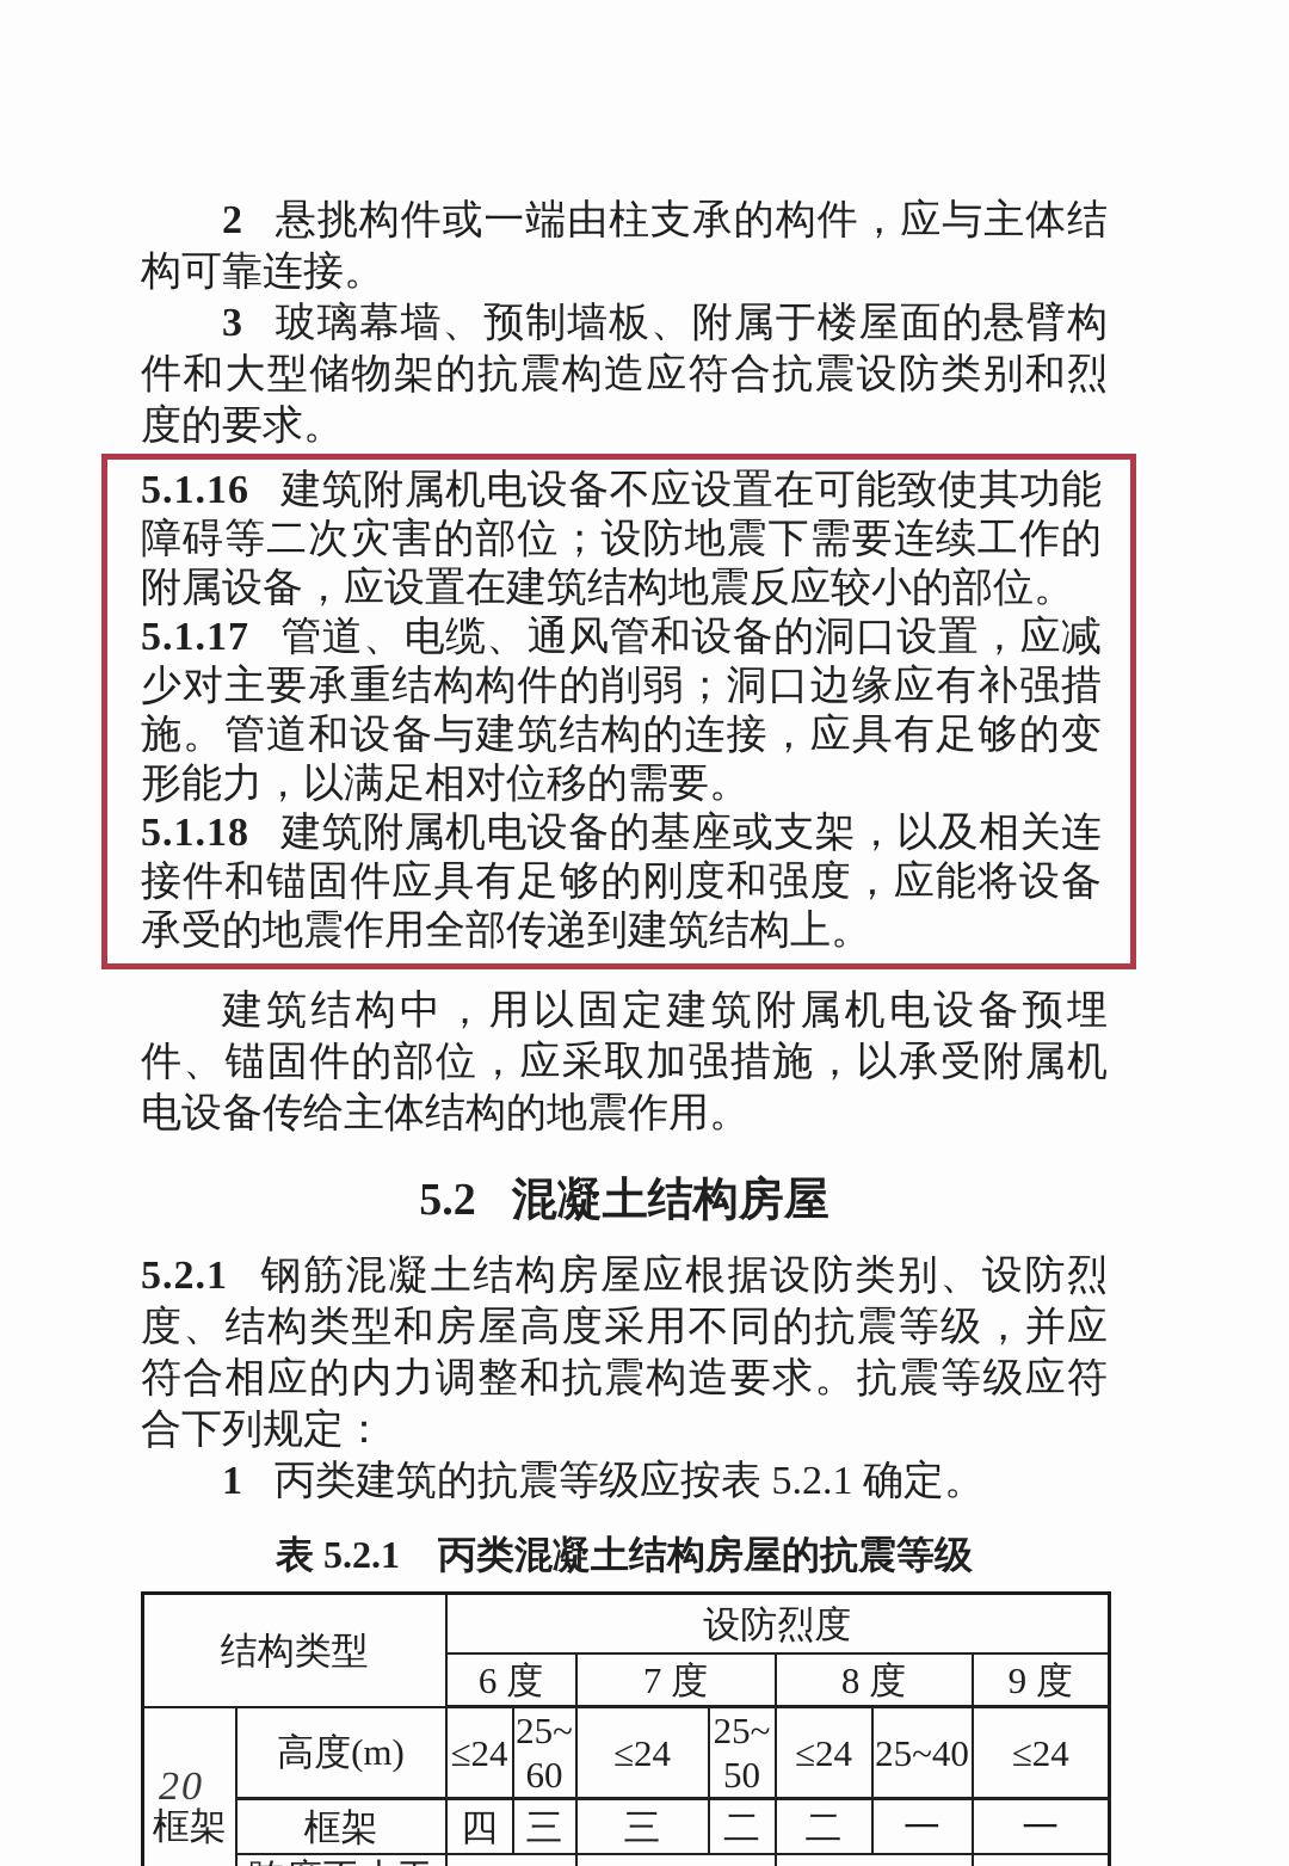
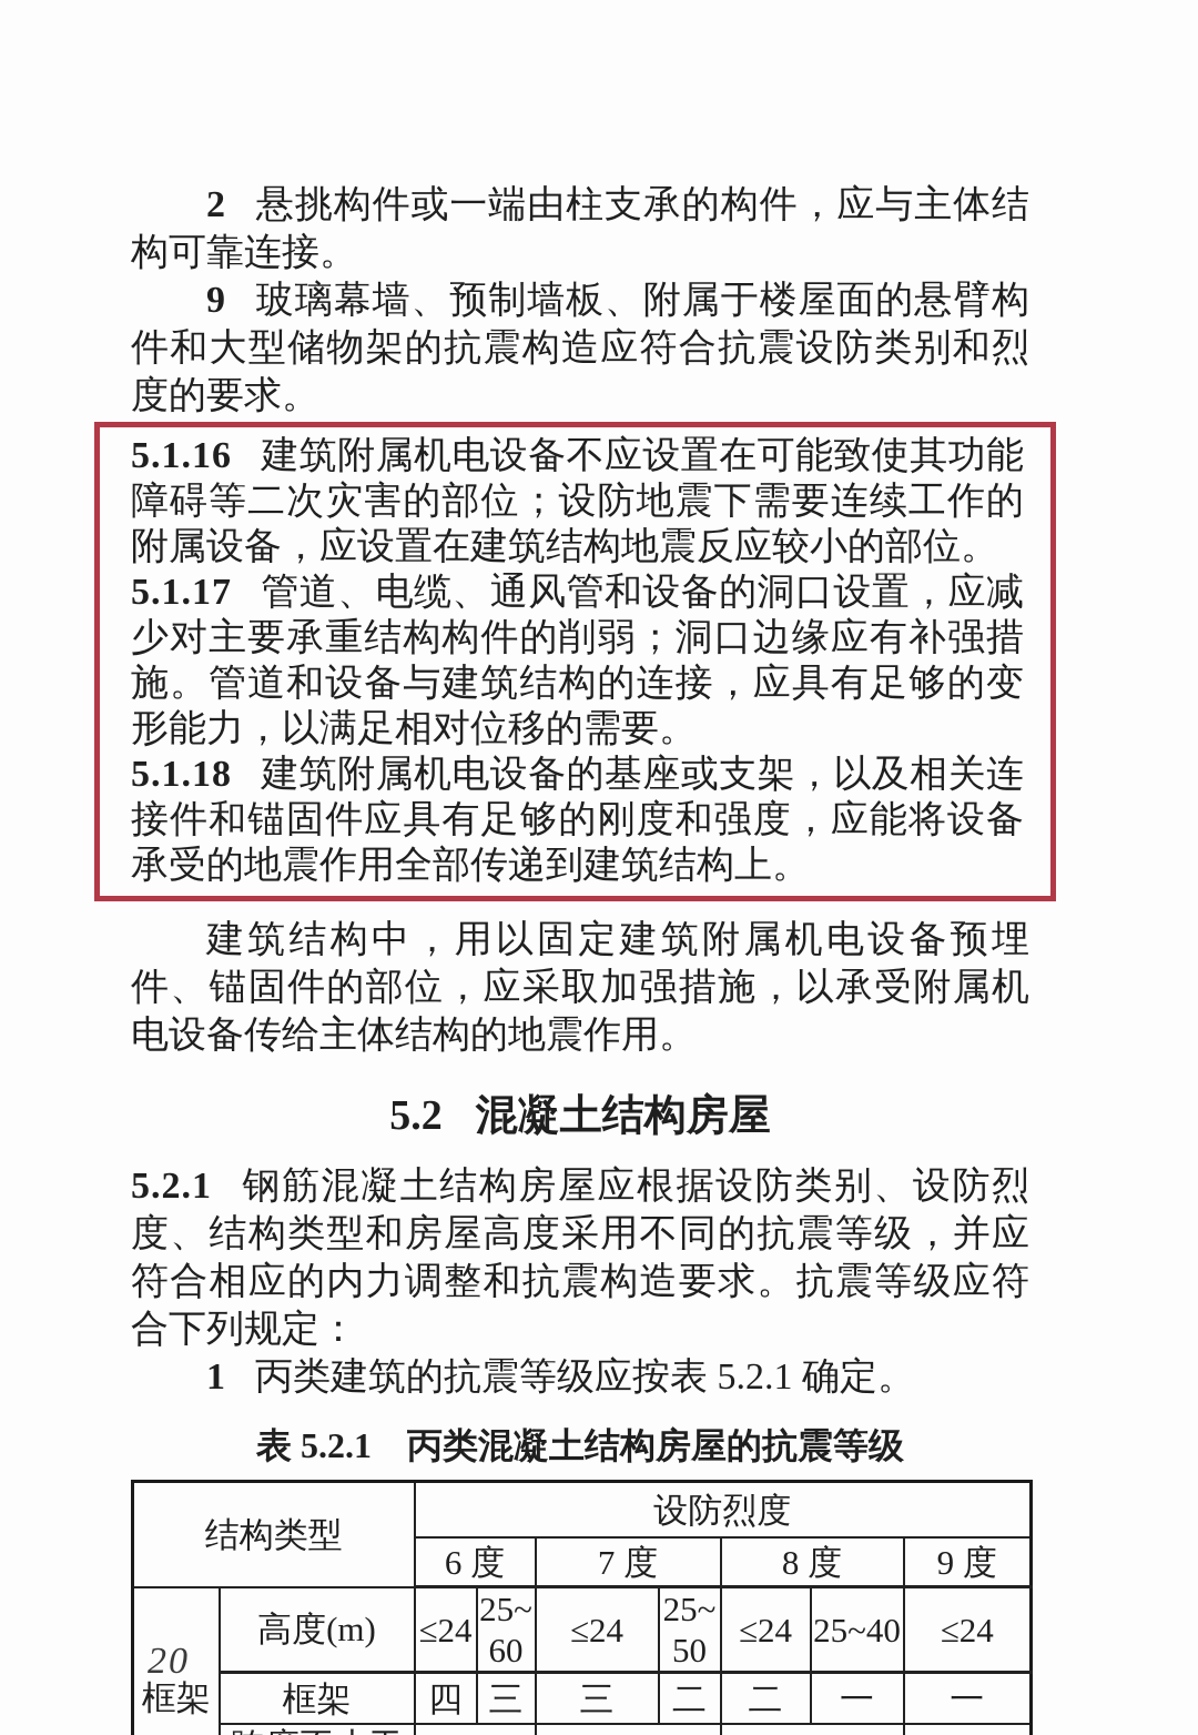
  2 悬挑构件或一端由柱支承的构件，应与主体结构可靠连接。
- 3 玻璃幕墙、预制墙板、附属于楼屋面的悬臂构件和大型储物架的抗震构造应符合抗震设防类别和烈度的要求。
+ 9 玻璃幕墙、预制墙板、附属于楼屋面的悬臂构件和大型储物架的抗震构造应符合抗震设防类别和烈度的要求。
  5.1.16 建筑附属机电设备不应设置在可能致使其功能障碍等二次灾害的部位；设防地震下需要连续工作的附属设备，应设置在建筑结构地震反应较小的部位。
  5.1.17 管道、电缆、通风管和设备的洞口设置，应减少对主要承重结构构件的削弱；洞口边缘应有补强措施。管道和设备与建筑结构的连接，应具有足够的变形能力，以满足相对位移的需要。
  5.1.18 建筑附属机电设备的基座或支架，以及相关连接件和锚固件应具有足够的刚度和强度，应能将设备承受的地震作用全部传递到建筑结构上。
  建筑结构中，用以固定建筑附属机电设备预埋件、锚固件的部位，应采取加强措施，以承受附属机电设备传给主体结构的地震作用。
  5.2 混凝土结构房屋
  5.2.1 钢筋混凝土结构房屋应根据设防类别、设防烈度、结构类型和房屋高度采用不同的抗震等级，并应符合相应的内力调整和抗震构造要求。抗震等级应符合下列规定：
  1 丙类建筑的抗震等级应按表 5.2.1 确定。
  表 5.2.1 丙类混凝土结构房屋的抗震等级
  结构类型	设防烈度
  6 度	7 度	8 度	9 度
  框架	高度(m)	≤24	25~60	≤24	25~50	≤24	25~40	≤24
  框架	四	三	三	二	二	一	一
  20
